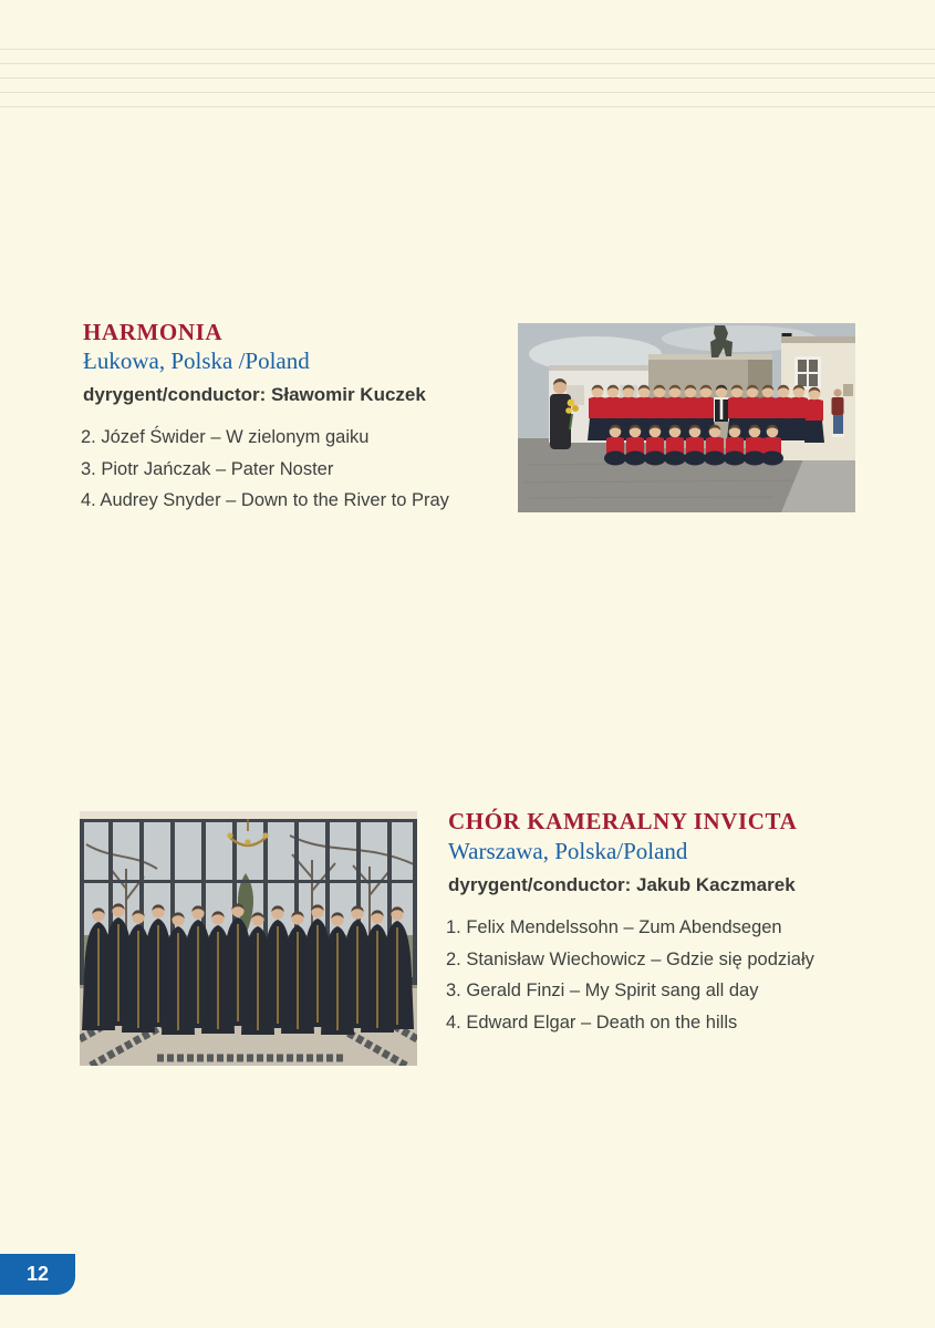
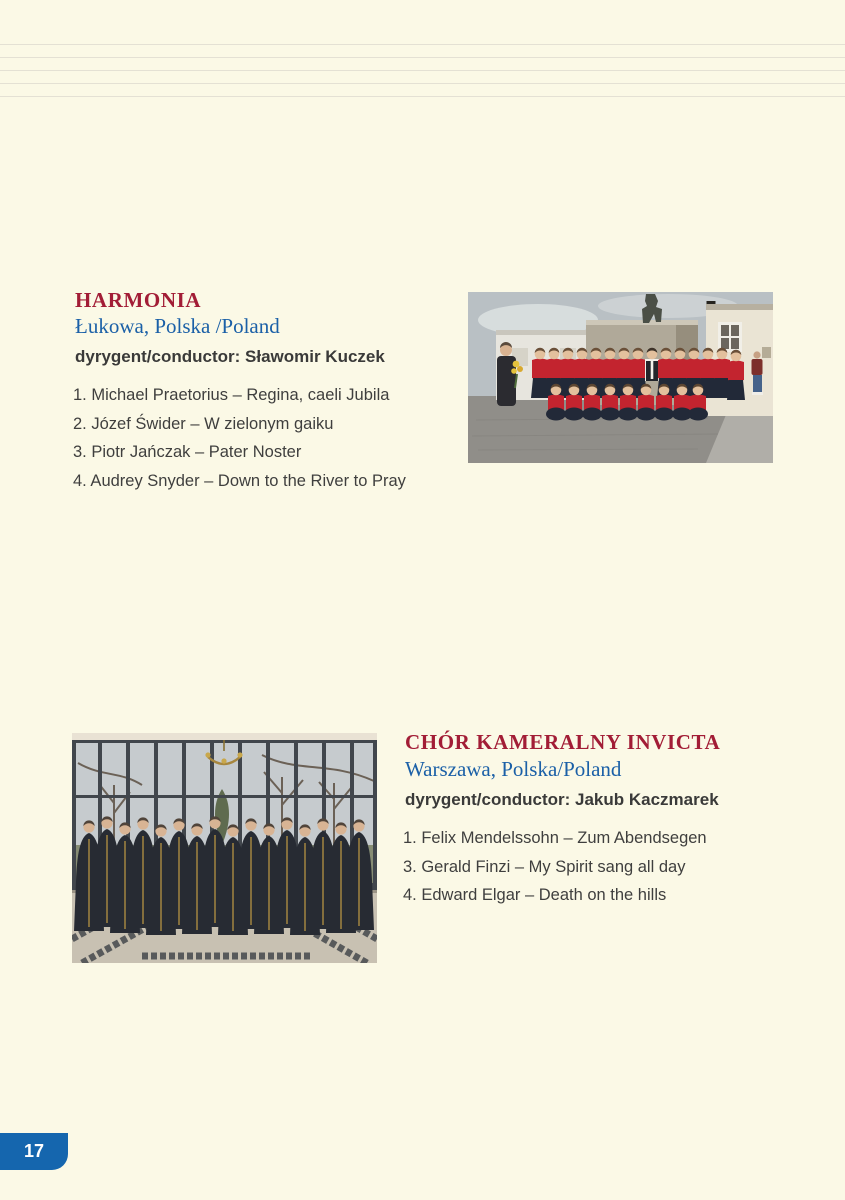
  HARMONIA
  Łukowa, Polska /Poland
  dyrygent/conductor: Sławomir Kuczek
+ 1. Michael Praetorius – Regina, caeli Jubila
  2. Józef Świder – W zielonym gaiku
  3. Piotr Jańczak – Pater Noster
  4. Audrey Snyder – Down to the River to Pray
  CHÓR KAMERALNY INVICTA
  Warszawa, Polska/Poland
  dyrygent/conductor: Jakub Kaczmarek
  1. Felix Mendelssohn – Zum Abendsegen
- 2. Stanisław Wiechowicz – Gdzie się podziały
  3. Gerald Finzi – My Spirit sang all day
  4. Edward Elgar – Death on the hills
- 12
+ 17
